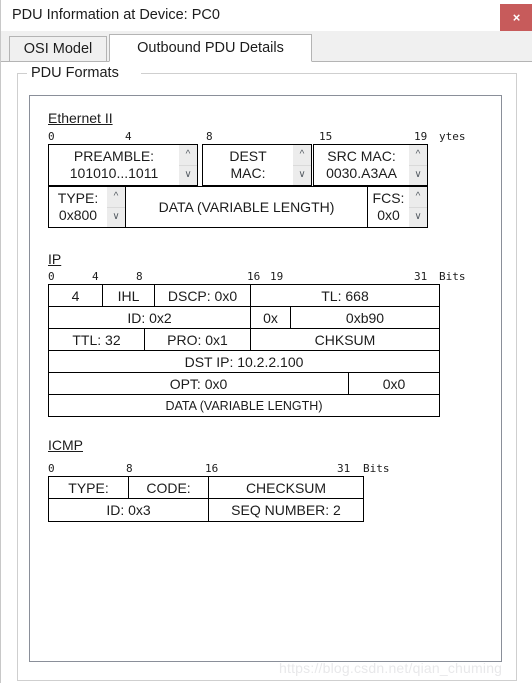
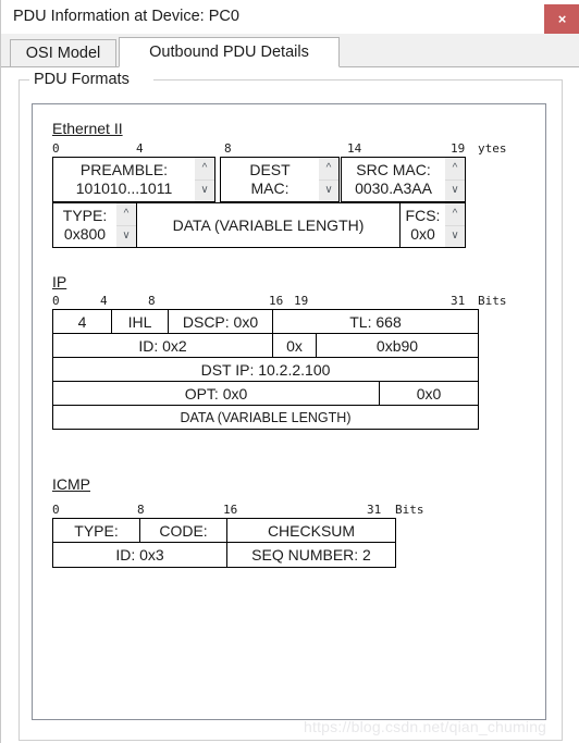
  PDU Information at Device: PC0
  ×
  OSI Model
  Outbound PDU Details
  PDU Formats
  Ethernet II
  0
  4
  8
- 15
+ 14
  19
  ytes
  PREAMBLE:
  101010...1011
  ^
  ∨
  DEST
  MAC:
  ^
  ∨
  SRC MAC:
  0030.A3AA
  ^
  ∨
  TYPE:
  0x800
  ^
  ∨
  DATA (VARIABLE LENGTH)
  FCS:
  0x0
  ^
  ∨
  IP
  0
  4
  8
  16
  19
  31
  Bits
  4
  IHL
  DSCP: 0x0
  TL: 668
  ID: 0x2
  0x
  0xb90
- TTL: 32
- PRO: 0x1
- CHKSUM
  DST IP: 10.2.2.100
  OPT: 0x0
  0x0
  DATA (VARIABLE LENGTH)
  ICMP
  0
  8
  16
  31
  Bits
  TYPE:
  CODE:
  CHECKSUM
  ID: 0x3
  SEQ NUMBER: 2
  https://blog.csdn.net/qian_chuming
